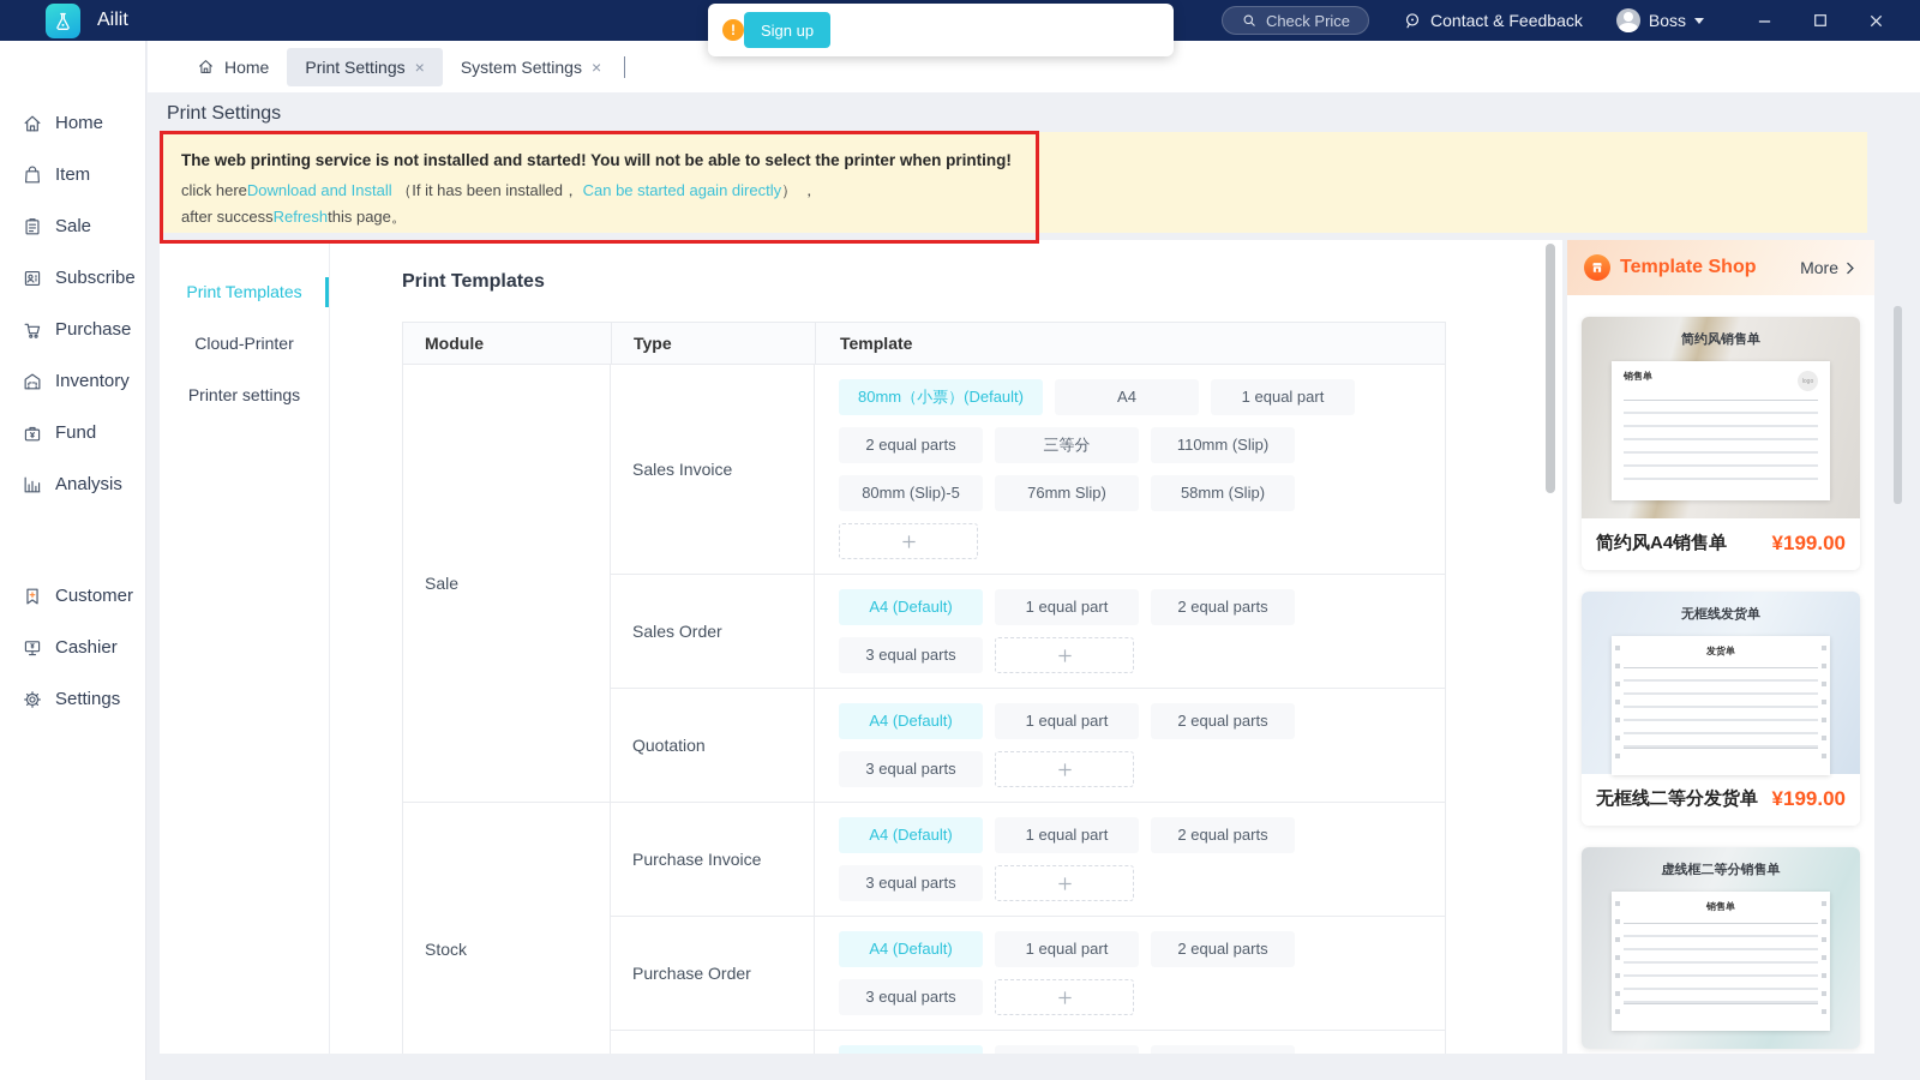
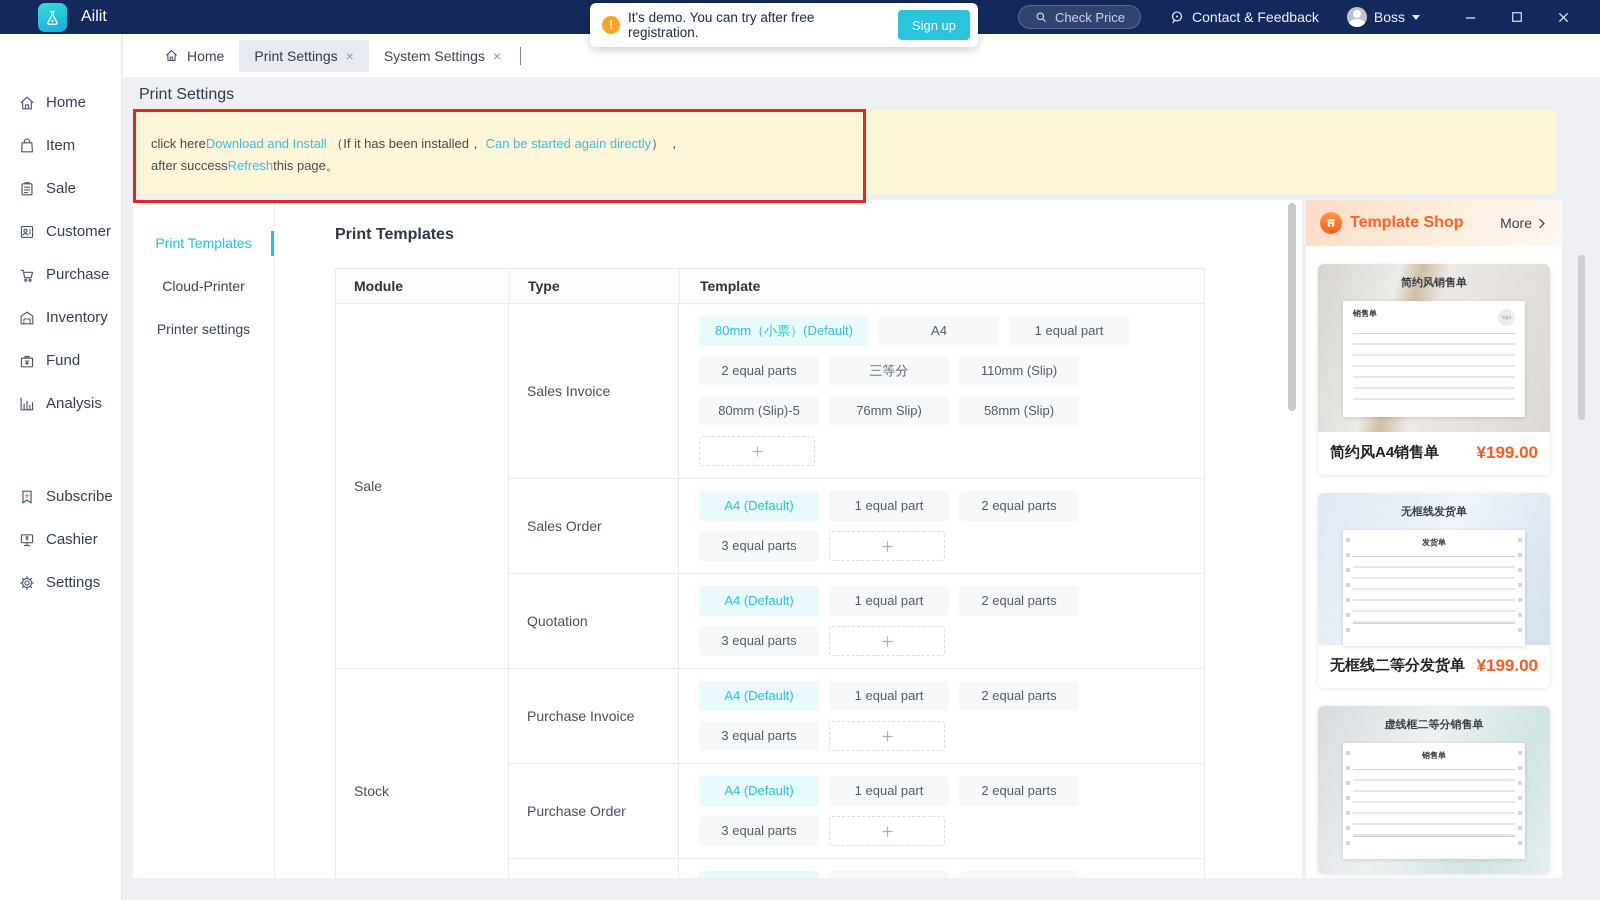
  Ailit
  Check Price
  Contact & Feedback
  Boss
  !
+ It's demo. You can try after free registration.
  Sign up
  Home
  Print Settings
  ×
  System Settings
  ×
  Print Settings
  Home
  Item
  Sale
- Subscribe
+ Customer
  Purchase
  Inventory
  Fund
  Analysis
- Customer
+ Subscribe
  Cashier
  Settings
- The web printing service is not installed and started! You will not be able to select the printer when printing!
  click hereDownload and Install （If it has been installed， Can be started again directly） ，
  after successRefreshthis page。
  Print Templates
  Cloud-Printer
  Printer settings
  Print Templates
  Module
  Type
  Template
  Sale
  Sales Invoice
  80mm（小票）(Default)
  A4
  1 equal part
  2 equal parts
  三等分
  110mm (Slip)
  80mm (Slip)-5
  76mm Slip)
  58mm (Slip)
  Sales Order
  A4 (Default)
  1 equal part
  2 equal parts
  3 equal parts
  Quotation
  A4 (Default)
  1 equal part
  2 equal parts
  3 equal parts
  Stock
  Purchase Invoice
  A4 (Default)
  1 equal part
  2 equal parts
  3 equal parts
  Purchase Order
  A4 (Default)
  1 equal part
  2 equal parts
  3 equal parts
  Template Shop
  More
  简约风销售单
  销售单
  简约风A4销售单
  ¥199.00
  无框线发货单
  发货单
  无框线二等分发货单
  ¥199.00
  虚线框二等分销售单
  销售单
